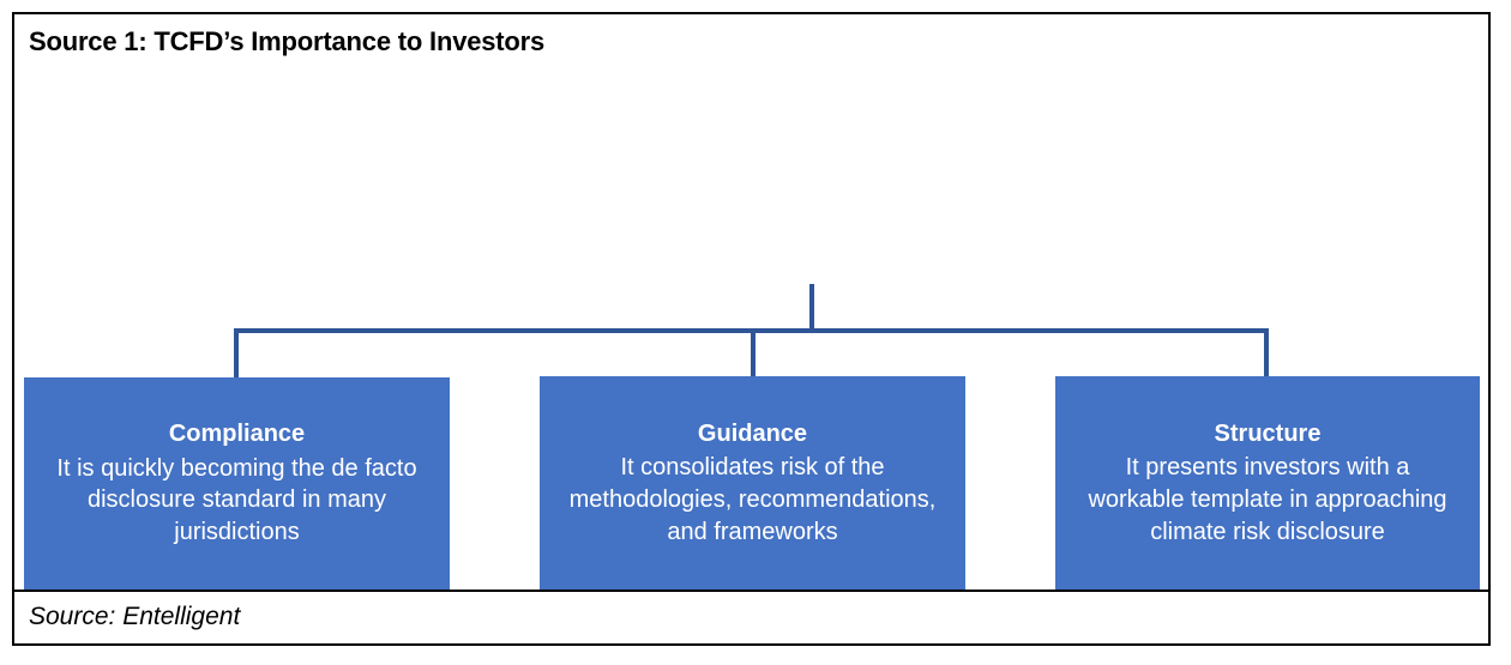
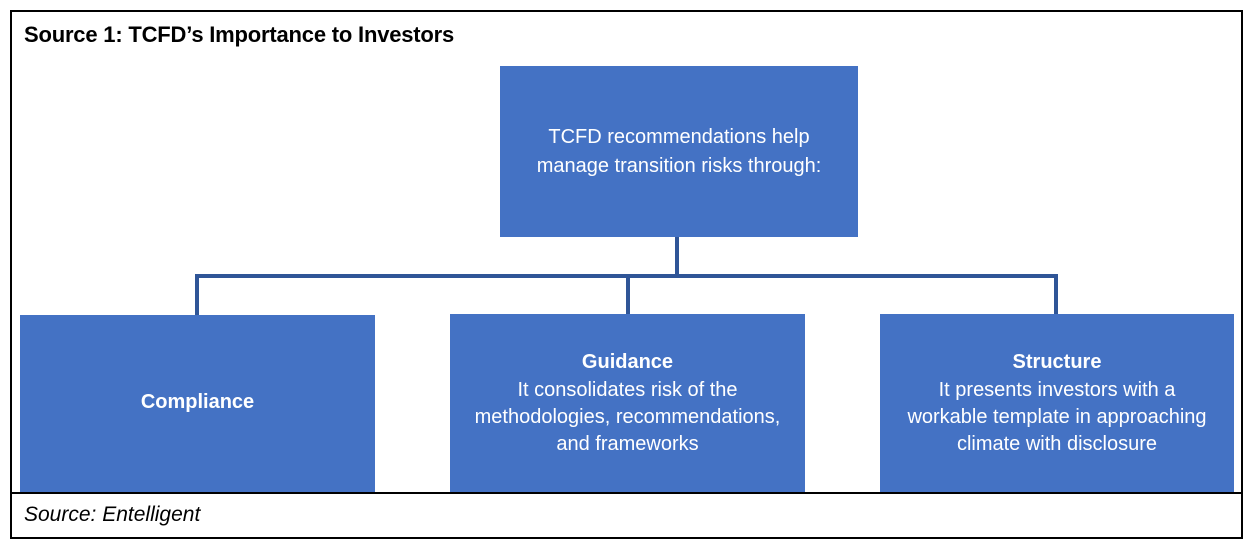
  Source 1: TCFD’s Importance to Investors
+ TCFD recommendations help manage transition risks through:
  Compliance
- It is quickly becoming the de facto disclosure standard in many jurisdictions
  Guidance
  It consolidates risk of the methodologies, recommendations, and frameworks
  Structure
- It presents investors with a workable template in approaching climate risk disclosure
+ It presents investors with a workable template in approaching climate with disclosure
  Source: Entelligent
